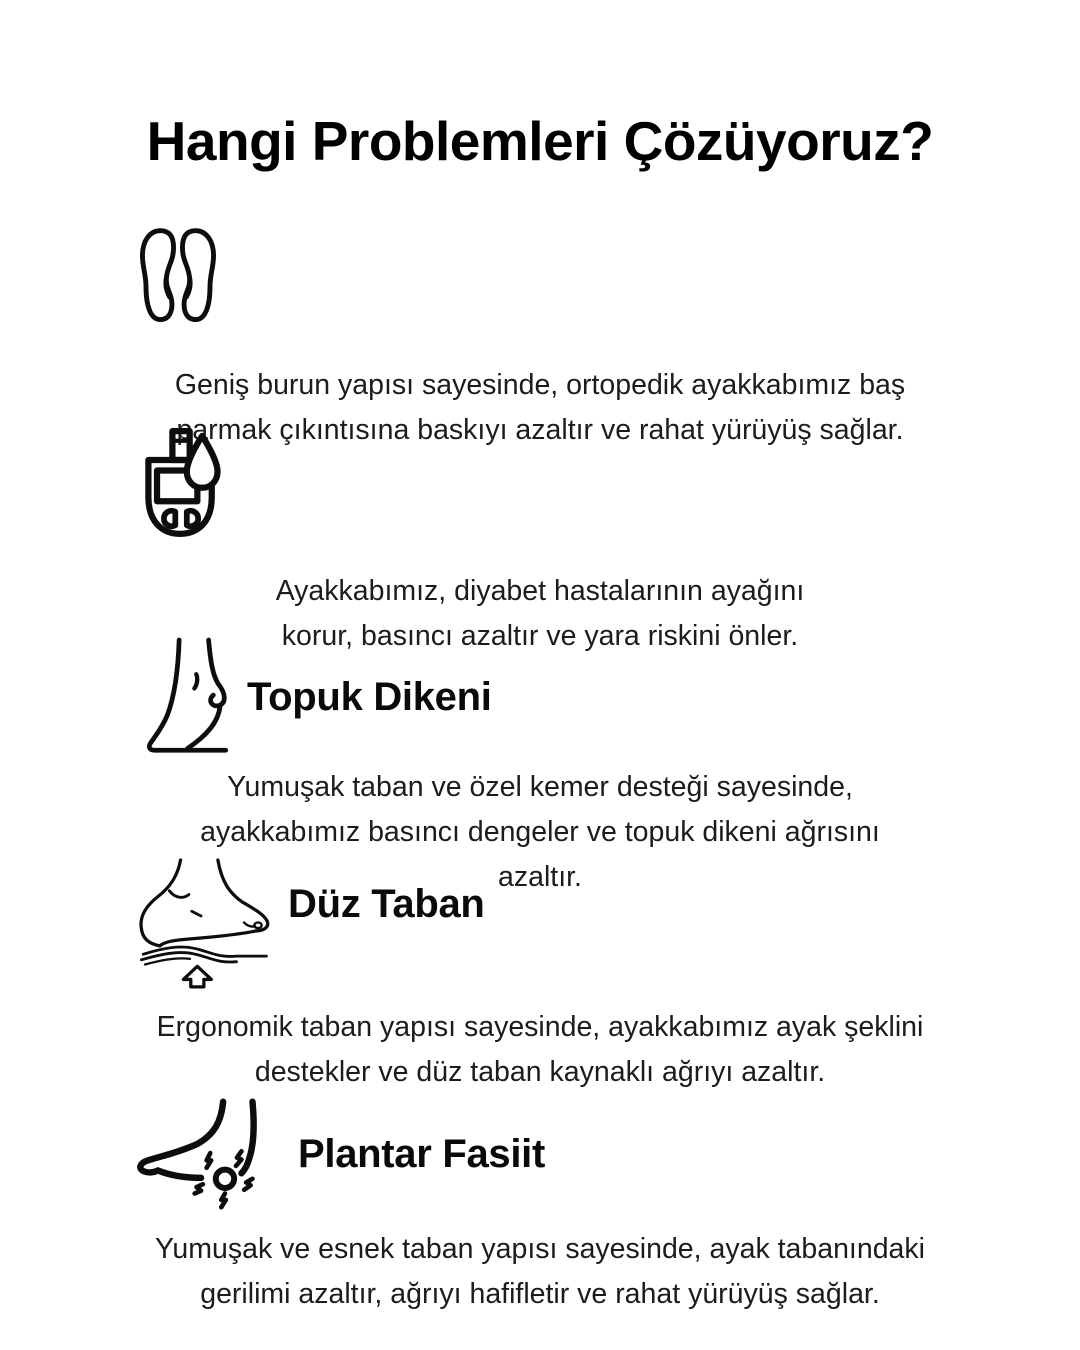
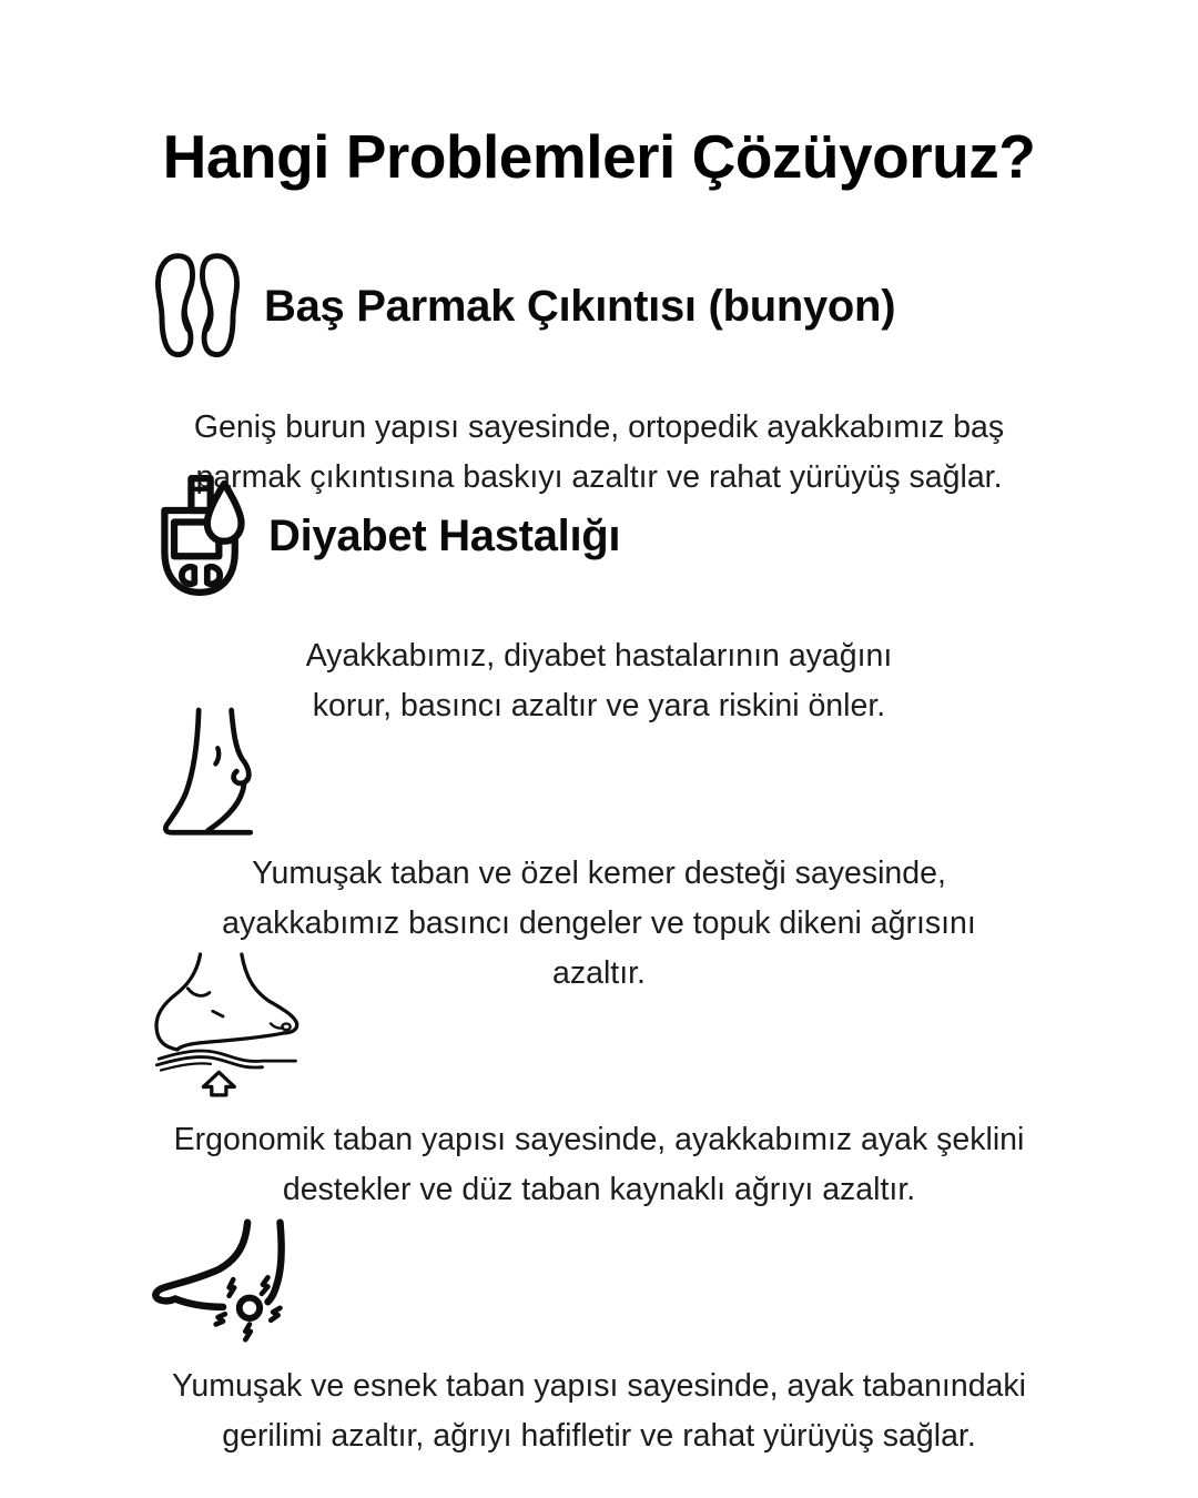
  Hangi Problemleri Çözüyoruz?
+ Baş Parmak Çıkıntısı (bunyon)
  Geniş burun yapısı sayesinde, ortopedik ayakkabımız baş
  armak çıkıntısına baskıyı azaltır ve rahat yürüyüş sağlar.
+ Diyabet Hastalığı
  Ayakkabımız, diyabet hastalarının ayağını
  korur, basıncı azaltır ve yara riskini önler.
- Topuk Dikeni
  Yumuşak taban ve özel kemer desteği sayesinde,
  ayakkabımız basıncı dengeler ve topuk dikeni ağrısını
  azaltır.
- Düz Taban
  Ergonomik taban yapısı sayesinde, ayakkabımız ayak şeklini
  destekler ve düz taban kaynaklı ağrıyı azaltır.
- Plantar Fasiit
  Yumuşak ve esnek taban yapısı sayesinde, ayak tabanındaki
  gerilimi azaltır, ağrıyı hafifletir ve rahat yürüyüş sağlar.
